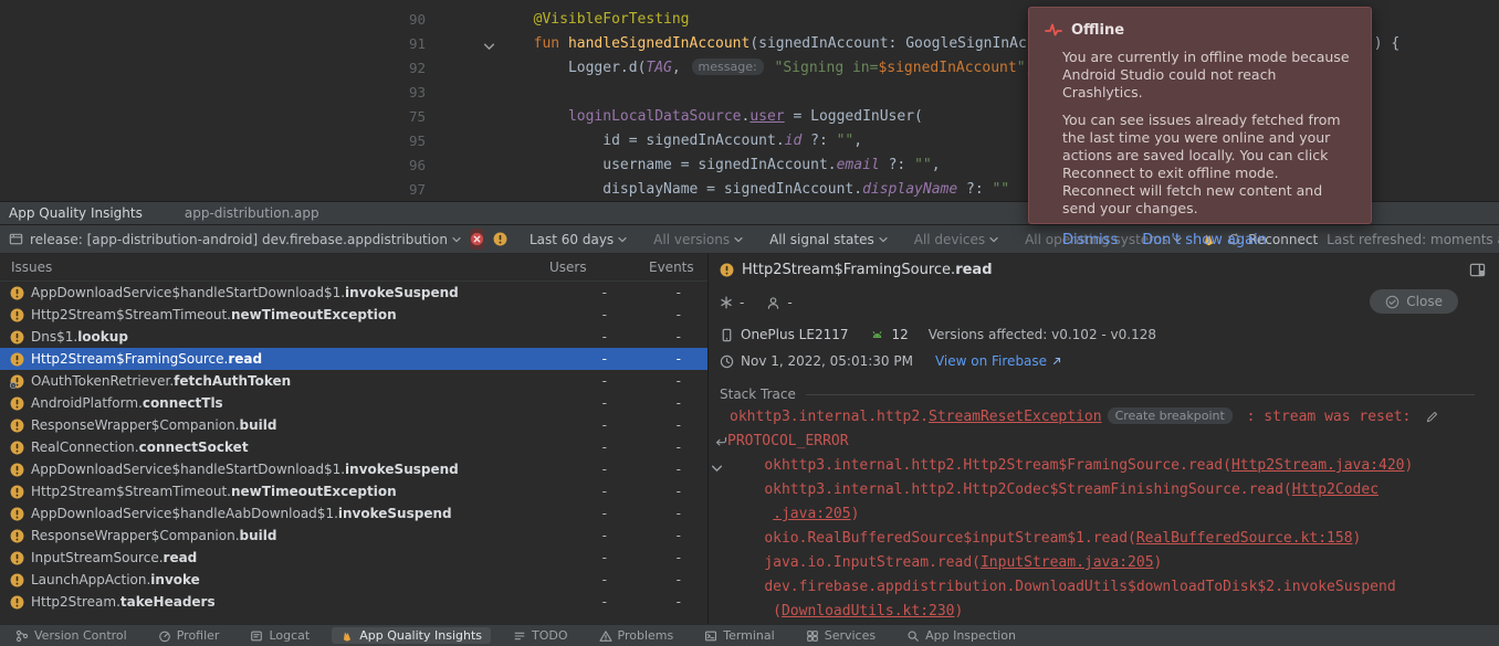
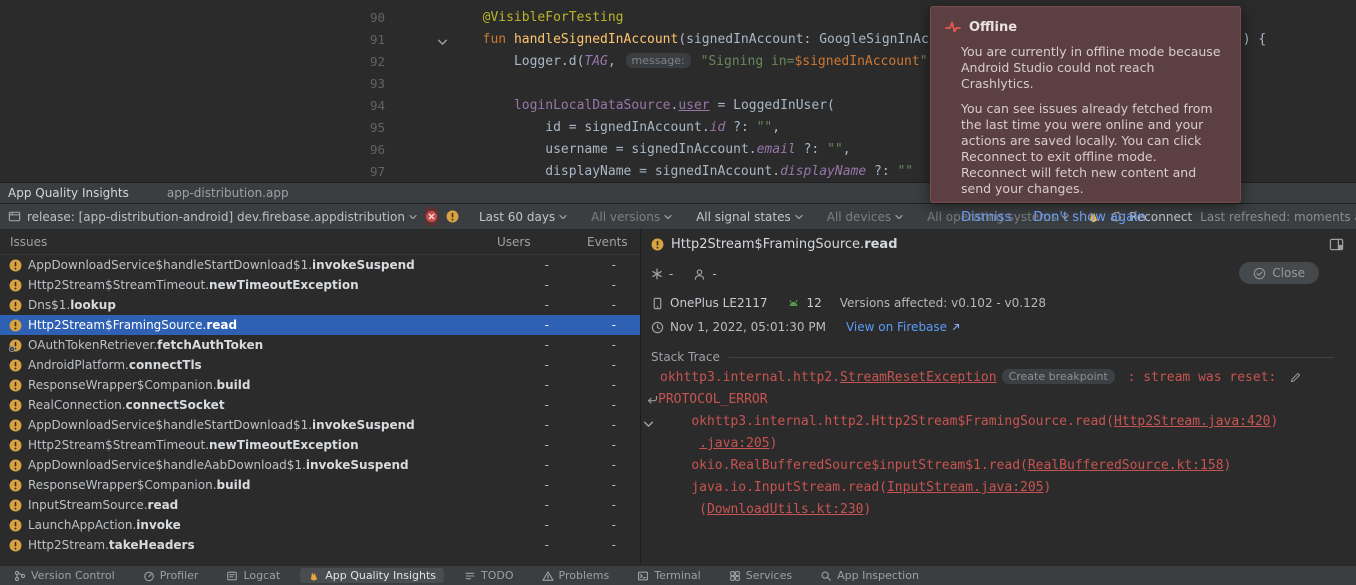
  90
  @VisibleForTesting
  91
  fun handleSignedInAccount(signedInAccount: GoogleSignInAc ) {
  92
  Logger.d(TAG, message: "Signing in=$signedInAccount"
  93
- 75
+ 94
  loginLocalDataSource.user = LoggedInUser(
  95
  id = signedInAccount.id ?: "",
  96
  username = signedInAccount.email ?: "",
  97
  displayName = signedInAccount.displayName ?: ""
  App Quality Insights
  app-distribution.app
  release: [app-distribution-android] dev.firebase.appdistribution
  Last 60 days
  All versions
  All signal states
  All devices
  All operating systems
  Reconnect
  Last refreshed: moments
  Issues
  Users
  Events
  AppDownloadService$handleStartDownload$1.invokeSuspend
  -
  -
  Http2Stream$StreamTimeout.newTimeoutException
  -
  -
  Dns$1.lookup
  -
  -
  Http2Stream$FramingSource.read
  -
  -
  OAuthTokenRetriever.fetchAuthToken
  -
  -
  AndroidPlatform.connectTls
  -
  -
  ResponseWrapper$Companion.build
  -
  -
  RealConnection.connectSocket
  -
  -
  AppDownloadService$handleStartDownload$1.invokeSuspend
  -
  -
  Http2Stream$StreamTimeout.newTimeoutException
  -
  -
  AppDownloadService$handleAabDownload$1.invokeSuspend
  -
  -
  ResponseWrapper$Companion.build
  -
  -
  InputStreamSource.read
  -
  -
  LaunchAppAction.invoke
  -
  -
  Http2Stream.takeHeaders
  -
  -
  Http2Stream$FramingSource.read
  -
  -
  Close
  OnePlus LE2117
  12
  Versions affected: v0.102 - v0.128
  Nov 1, 2022, 05:01:30 PM
  View on Firebase
  Stack Trace
  okhttp3.internal.http2.StreamResetException Create breakpoint : stream was reset:
  PROTOCOL_ERROR
  okhttp3.internal.http2.Http2Stream$FramingSource.read(Http2Stream.java:420)
- okhttp3.internal.http2.Http2Codec$StreamFinishingSource.read(Http2Codec
  .java:205)
  okio.RealBufferedSource$inputStream$1.read(RealBufferedSource.kt:158)
  java.io.InputStream.read(InputStream.java:205)
- dev.firebase.appdistribution.DownloadUtils$downloadToDisk$2.invokeSuspend
  (DownloadUtils.kt:230)
  Offline
  You are currently in offline mode because Android Studio could not reach Crashlytics.
  You can see issues already fetched from the last time you were online and your actions are saved locally. You can click Reconnect to exit offline mode. Reconnect will fetch new content and send your changes.
  Dismiss
  Don't show again
  Version Control
  Profiler
  Logcat
  App Quality Insights
  TODO
  Problems
  Terminal
  Services
  App Inspection
